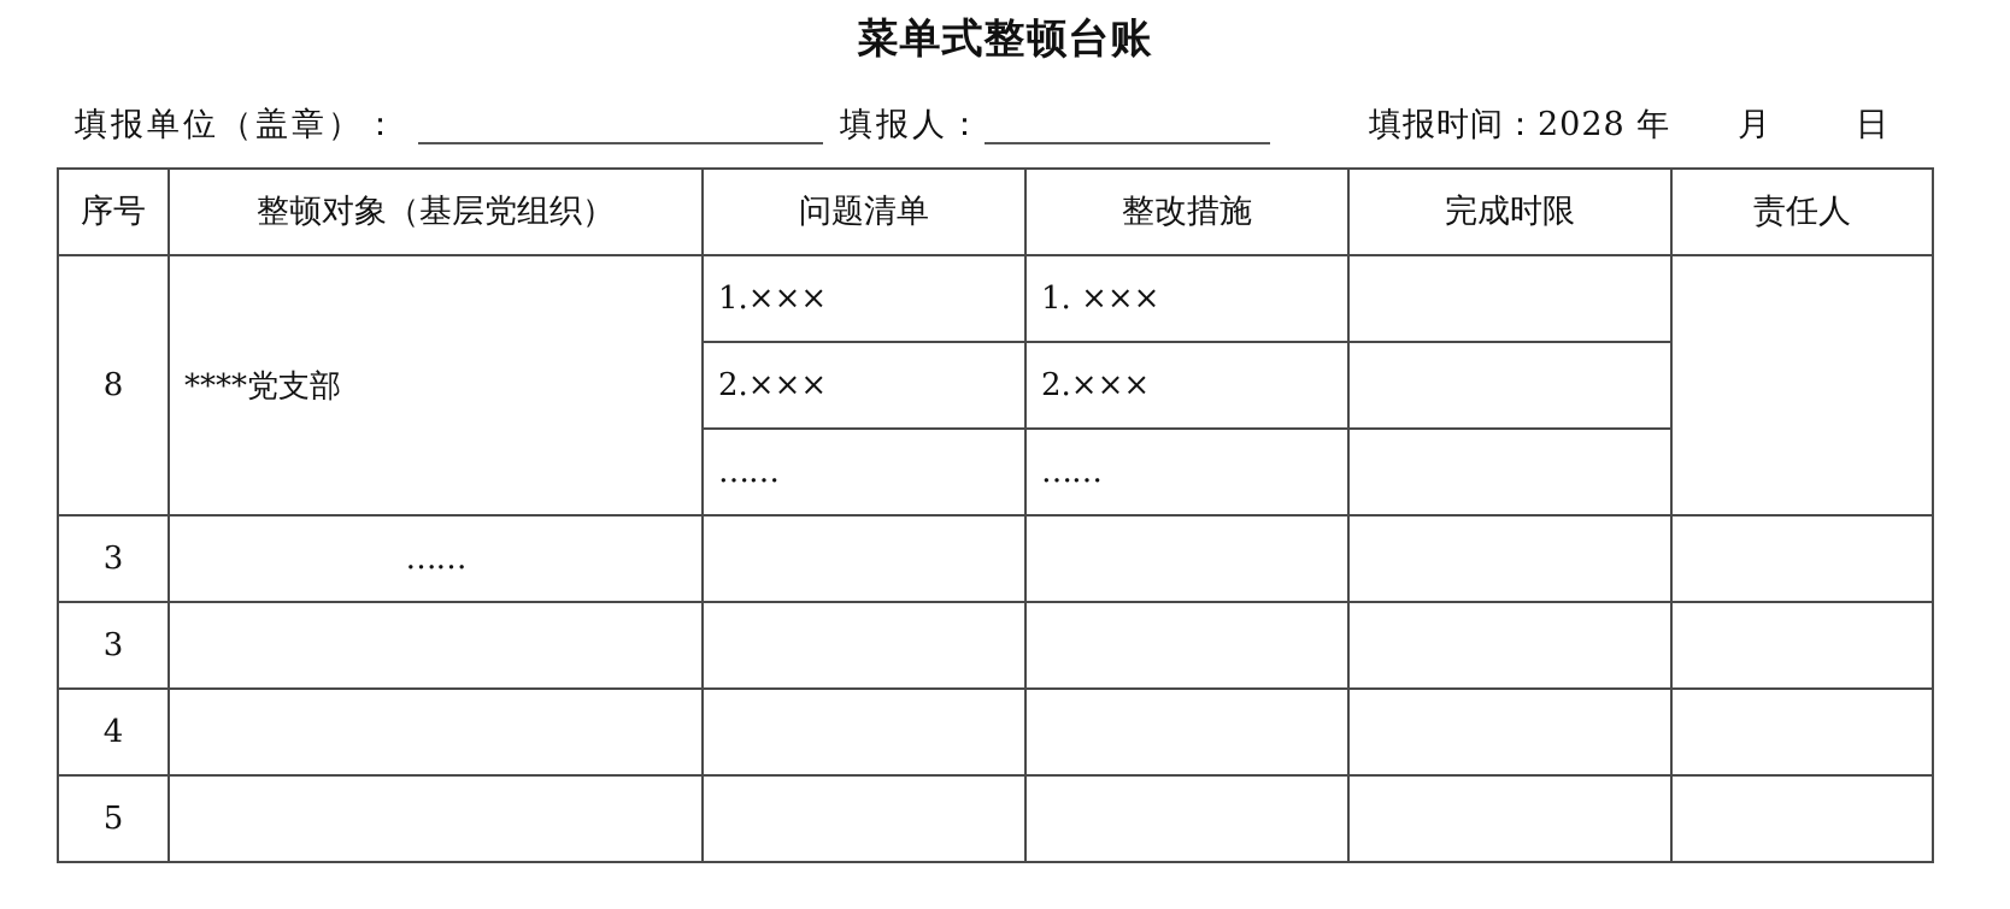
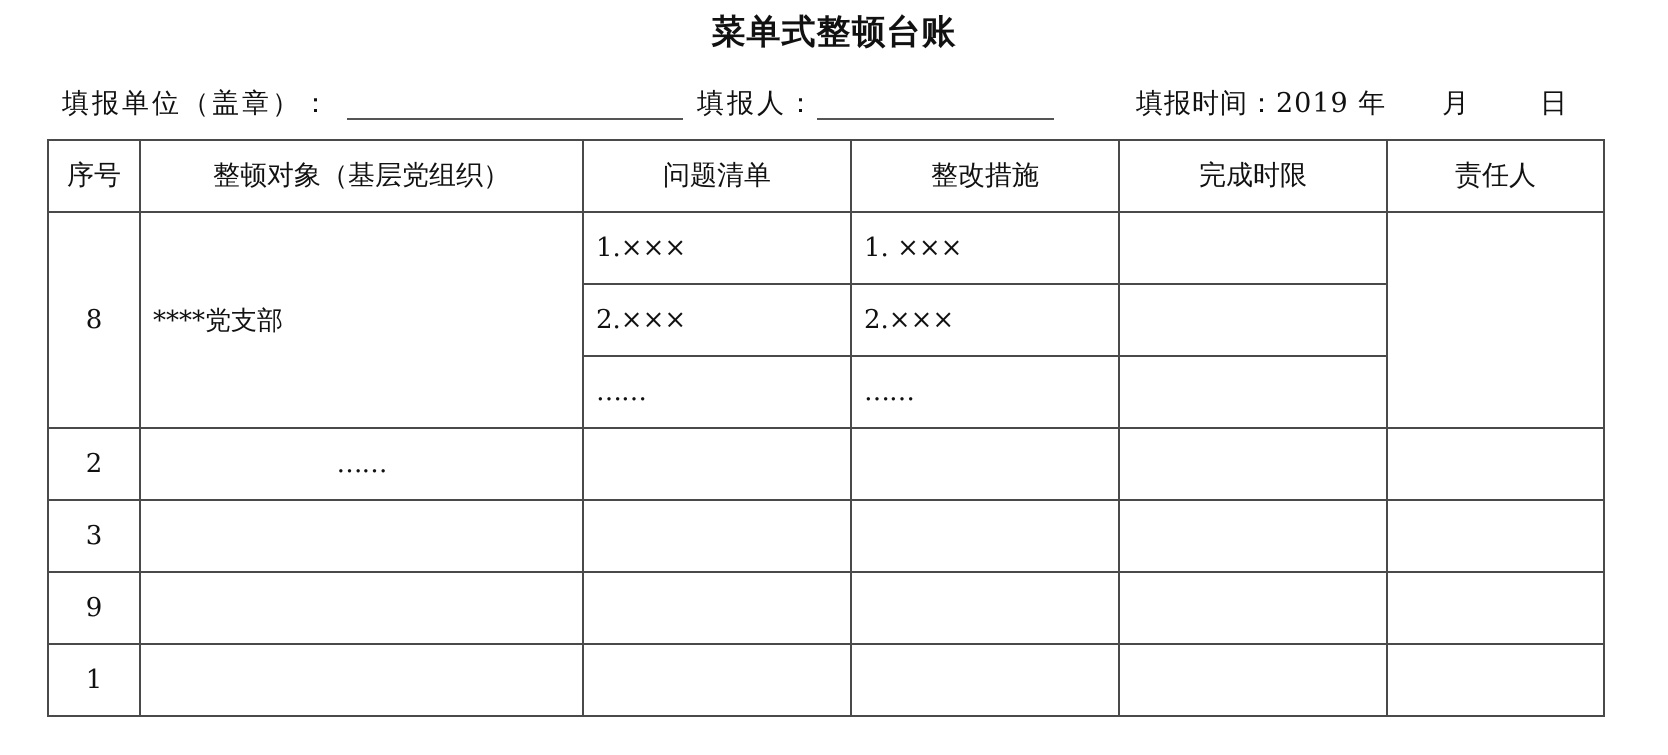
  菜单式整顿台账
  填报单位（盖章）：
  填报人：
- 填报时间：2028 年
+ 填报时间：2019 年
  月
  日
  序号	整顿对象（基层党组织）	问题清单	整改措施	完成时限	责任人
  8	****党支部	1.×××	1. ×××
  2.×××	2.×××
  ……	……
- 3	……
+ 2	……
  3
- 4
+ 9
- 5
+ 1
